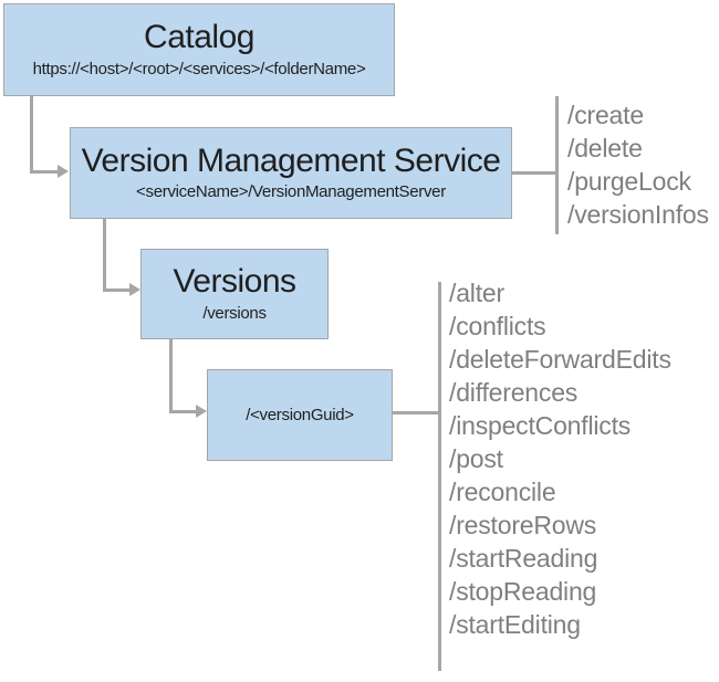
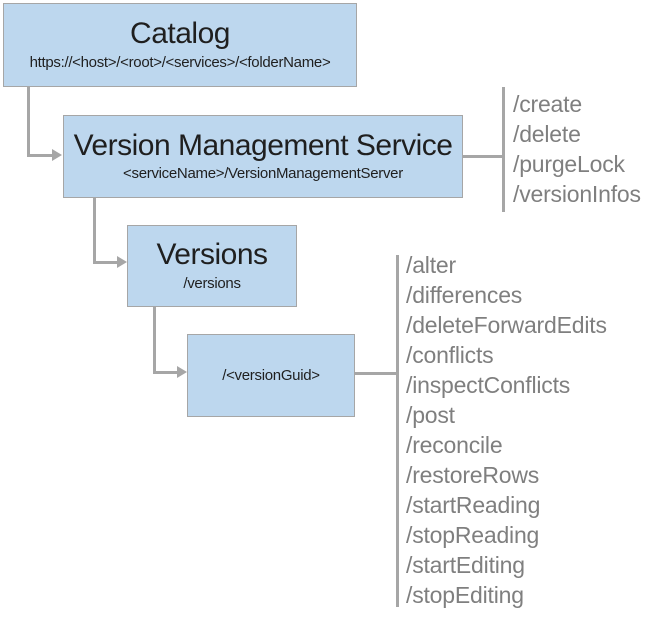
  Catalog
  https://<host>/<root>/<services>/<folderName>
  Version Management Service
  <serviceName>/VersionManagementServer
  Versions
  /versions
  /<versionGuid>
  /create
  /delete
  /purgeLock
  /versionInfos
  /alter
- /conflicts
+ /differences
  /deleteForwardEdits
- /differences
+ /conflicts
  /inspectConflicts
  /post
  /reconcile
  /restoreRows
  /startReading
  /stopReading
  /startEditing
+ /stopEditing
